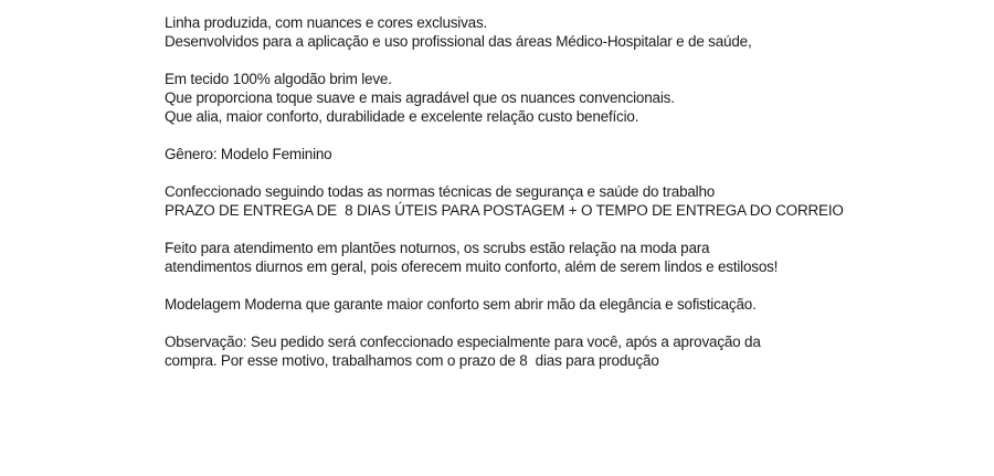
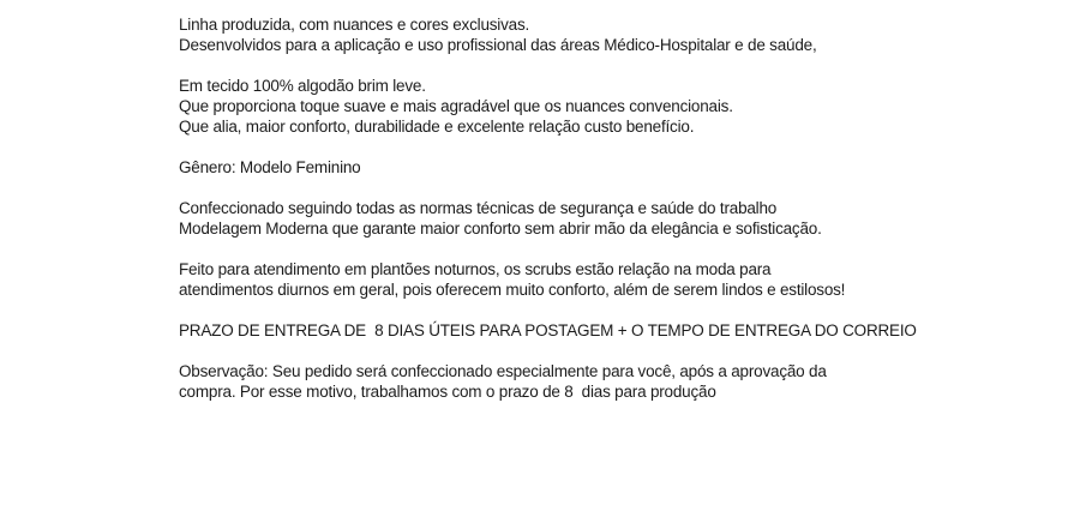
  Linha produzida, com nuances e cores exclusivas.
  Desenvolvidos para a aplicação e uso profissional das áreas Médico-Hospitalar e de saúde,
  Em tecido 100% algodão brim leve.
  Que proporciona toque suave e mais agradável que os nuances convencionais.
  Que alia, maior conforto, durabilidade e excelente relação custo benefício.
  Gênero: Modelo Feminino
  Confeccionado seguindo todas as normas técnicas de segurança e saúde do trabalho
- PRAZO DE ENTREGA DE 8 DIAS ÚTEIS PARA POSTAGEM + O TEMPO DE ENTREGA DO CORREIO
+ Modelagem Moderna que garante maior conforto sem abrir mão da elegância e sofisticação.
  Feito para atendimento em plantões noturnos, os scrubs estão relação na moda para
  atendimentos diurnos em geral, pois oferecem muito conforto, além de serem lindos e estilosos!
- Modelagem Moderna que garante maior conforto sem abrir mão da elegância e sofisticação.
+ PRAZO DE ENTREGA DE 8 DIAS ÚTEIS PARA POSTAGEM + O TEMPO DE ENTREGA DO CORREIO
  Observação: Seu pedido será confeccionado especialmente para você, após a aprovação da
  compra. Por esse motivo, trabalhamos com o prazo de 8 dias para produção
